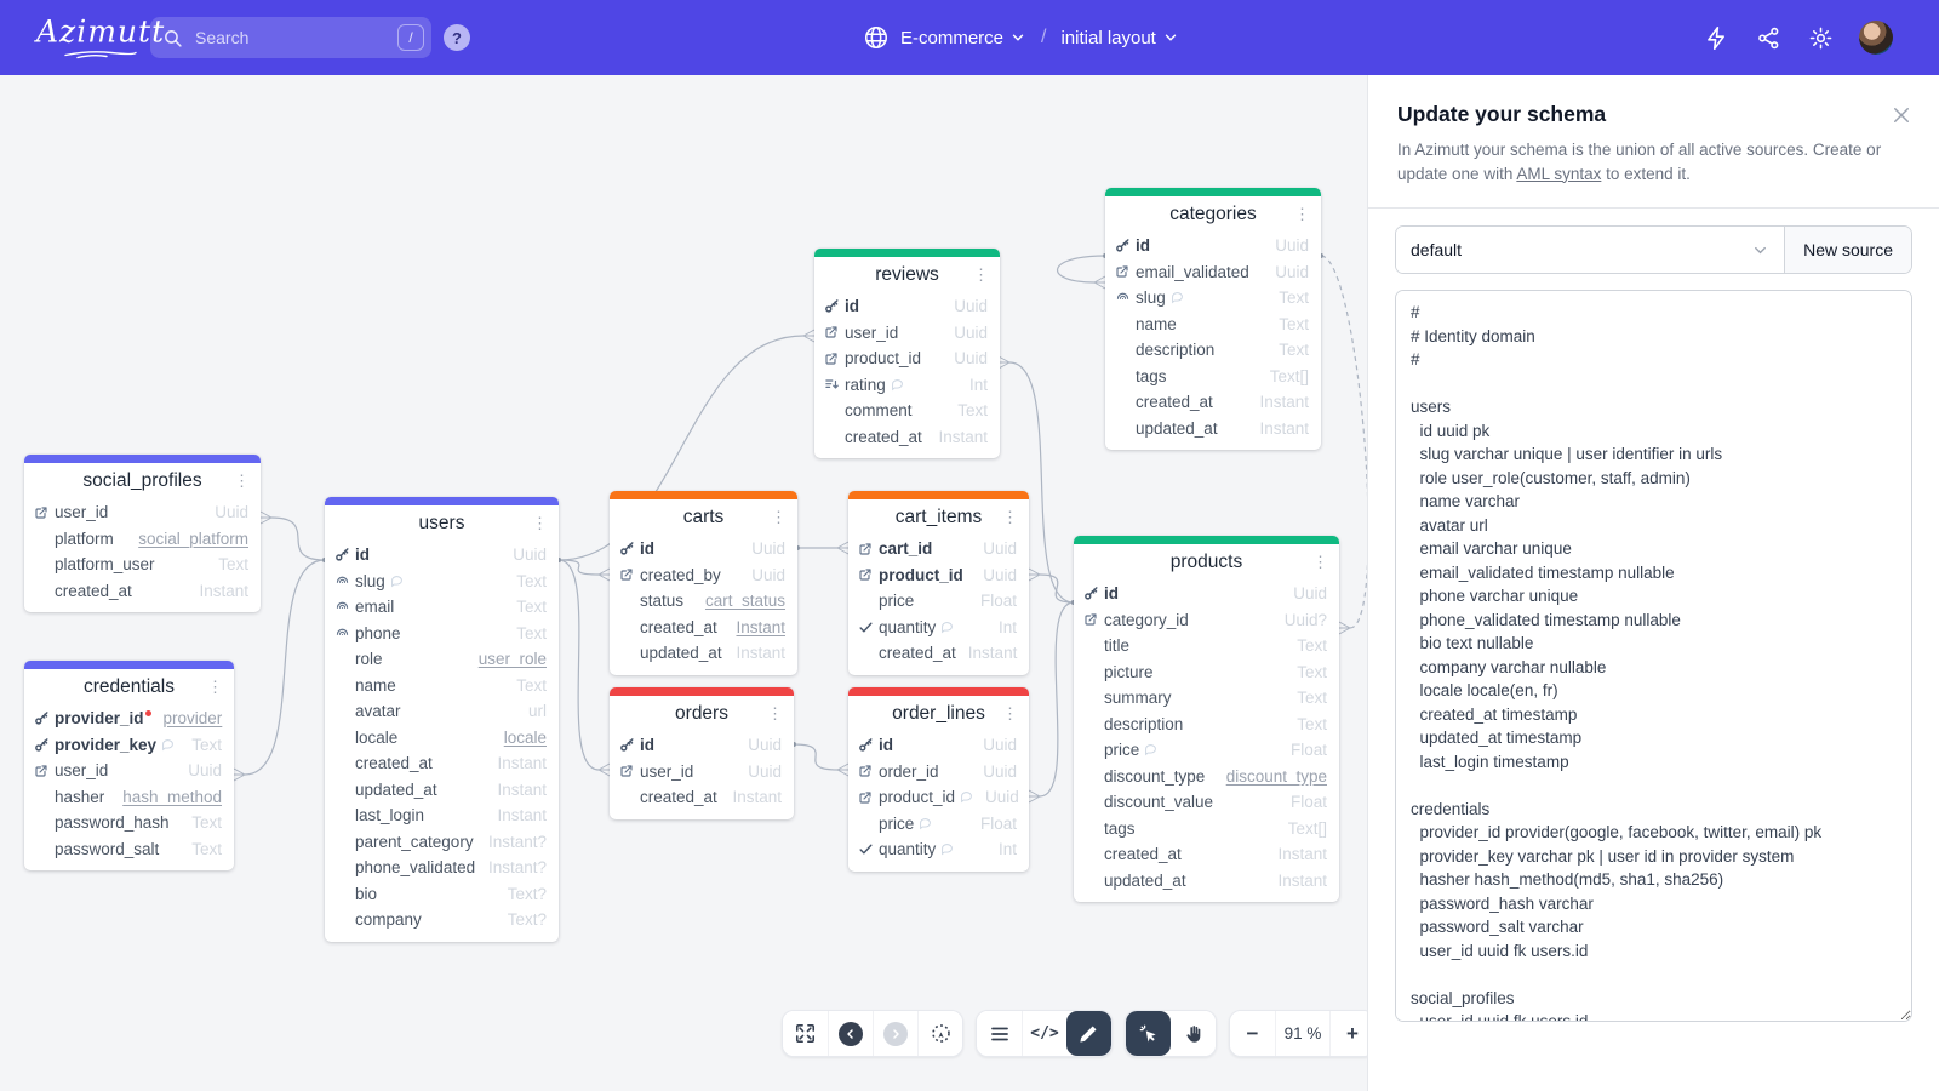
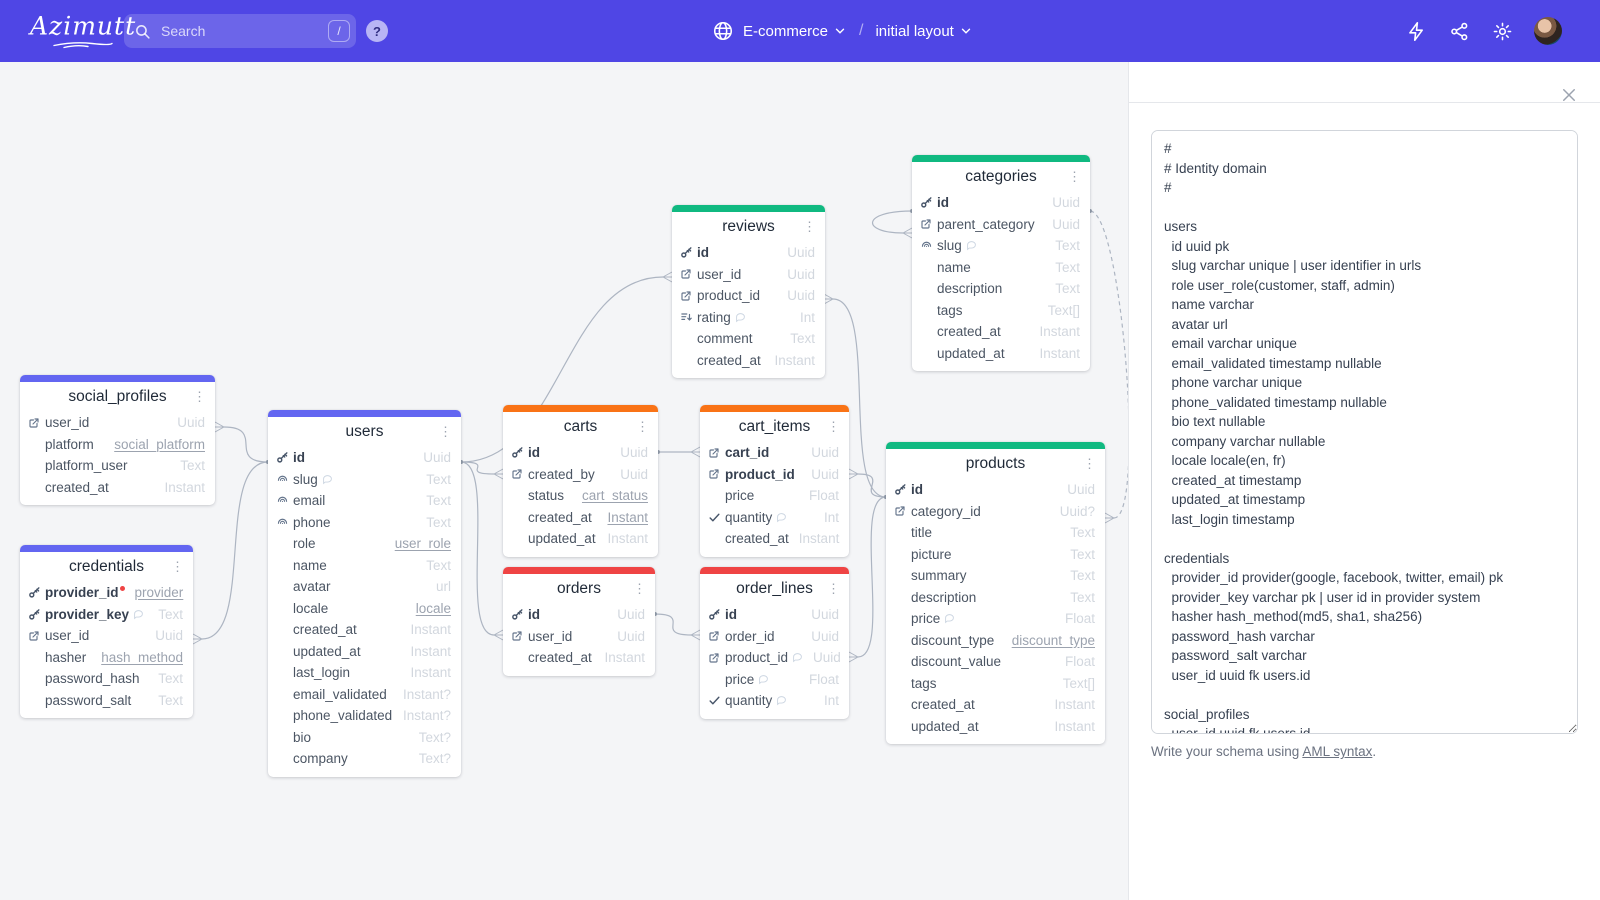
  Azimutt
  Search
  /
  ?
  E-commerce
  /
  initial layout
  social_profiles
  ⋮
  user_id
  Uuid
  platform
  social_platform
  platform_user
  Text
  created_at
  Instant
  credentials
  ⋮
  provider_id
  provider
  provider_key
  Text
  user_id
  Uuid
  hasher
  hash_method
  password_hash
  Text
  password_salt
  Text
  users
  ⋮
  id
  Uuid
  slug
  Text
  email
  Text
  phone
  Text
  role
  user_role
  name
  Text
  avatar
  url
  locale
  locale
  created_at
  Instant
  updated_at
  Instant
  last_login
  Instant
- parent_category
+ email_validated
  Instant?
  phone_validated
  Instant?
  bio
  Text?
  company
  Text?
  carts
  ⋮
  id
  Uuid
  created_by
  Uuid
  status
  cart_status
  created_at
  Instant
  updated_at
  Instant
  orders
  ⋮
  id
  Uuid
  user_id
  Uuid
  created_at
  Instant
  cart_items
  ⋮
  cart_id
  Uuid
  product_id
  Uuid
  price
  Float
  quantity
  Int
  created_at
  Instant
  order_lines
  ⋮
  id
  Uuid
  order_id
  Uuid
  product_id
  Uuid
  price
  Float
  quantity
  Int
  reviews
  ⋮
  id
  Uuid
  user_id
  Uuid
  product_id
  Uuid
  rating
  Int
  comment
  Text
  created_at
  Instant
  categories
  ⋮
  id
  Uuid
- email_validated
+ parent_category
  Uuid
  slug
  Text
  name
  Text
  description
  Text
  tags
  Text[]
  created_at
  Instant
  updated_at
  Instant
  products
  ⋮
  id
  Uuid
  category_id
  Uuid?
  title
  Text
  picture
  Text
  summary
  Text
  description
  Text
  price
  Float
  discount_type
  discount_type
  discount_value
  Float
  tags
  Text[]
  created_at
  Instant
  updated_at
  Instant
- </>
- −
- 91 %
- +
- Update your schema
- In Azimutt your schema is the union of all active sources. Create or update one with AML syntax to extend it.
- default
- New source
  #
  # Identity domain
  #
  users
  id uuid pk
  slug varchar unique | user identifier in urls
  role user_role(customer, staff, admin)
  name varchar
  avatar url
  email varchar unique
  email_validated timestamp nullable
  phone varchar unique
  phone_validated timestamp nullable
  bio text nullable
  company varchar nullable
  locale locale(en, fr)
  created_at timestamp
  updated_at timestamp
  last_login timestamp
  credentials
  provider_id provider(google, facebook, twitter, email) pk
  provider_key varchar pk | user id in provider system
  hasher hash_method(md5, sha1, sha256)
  password_hash varchar
  password_salt varchar
  user_id uuid fk users.id
  social_profiles
+ Write your schema using AML syntax.
